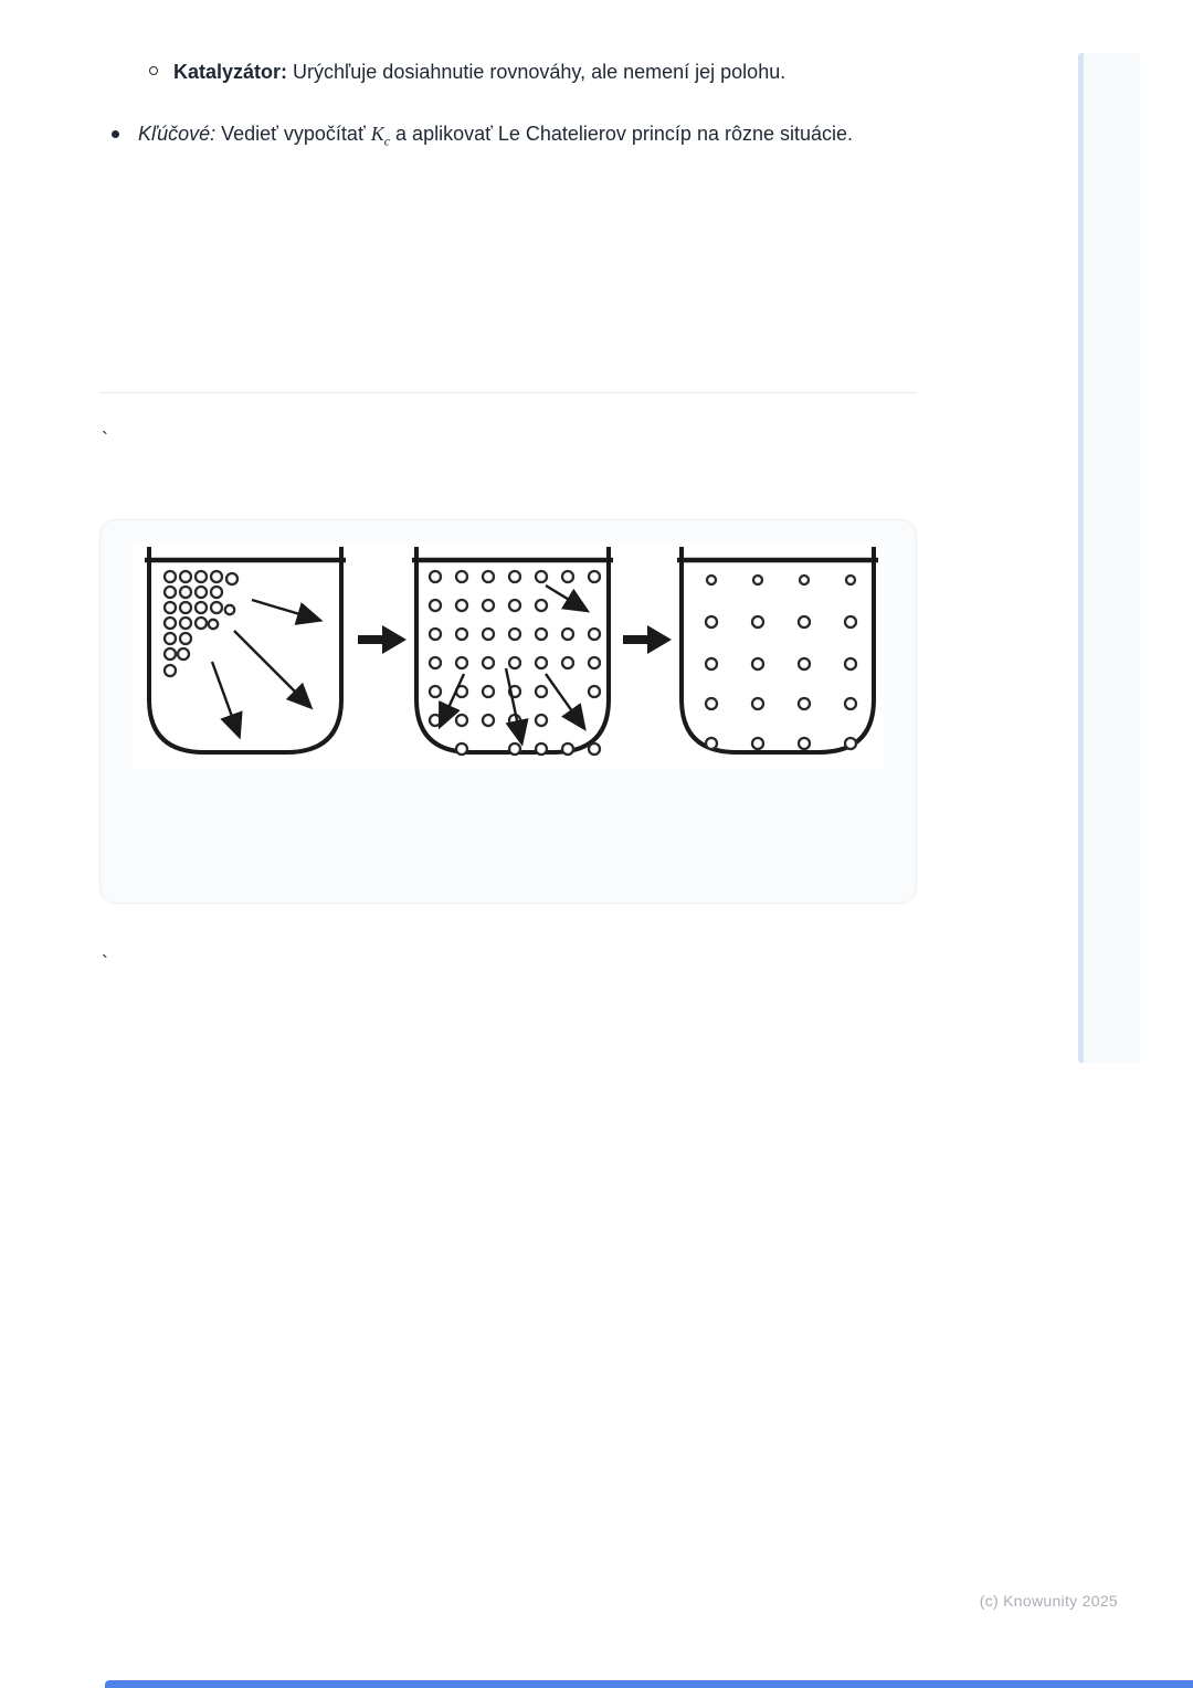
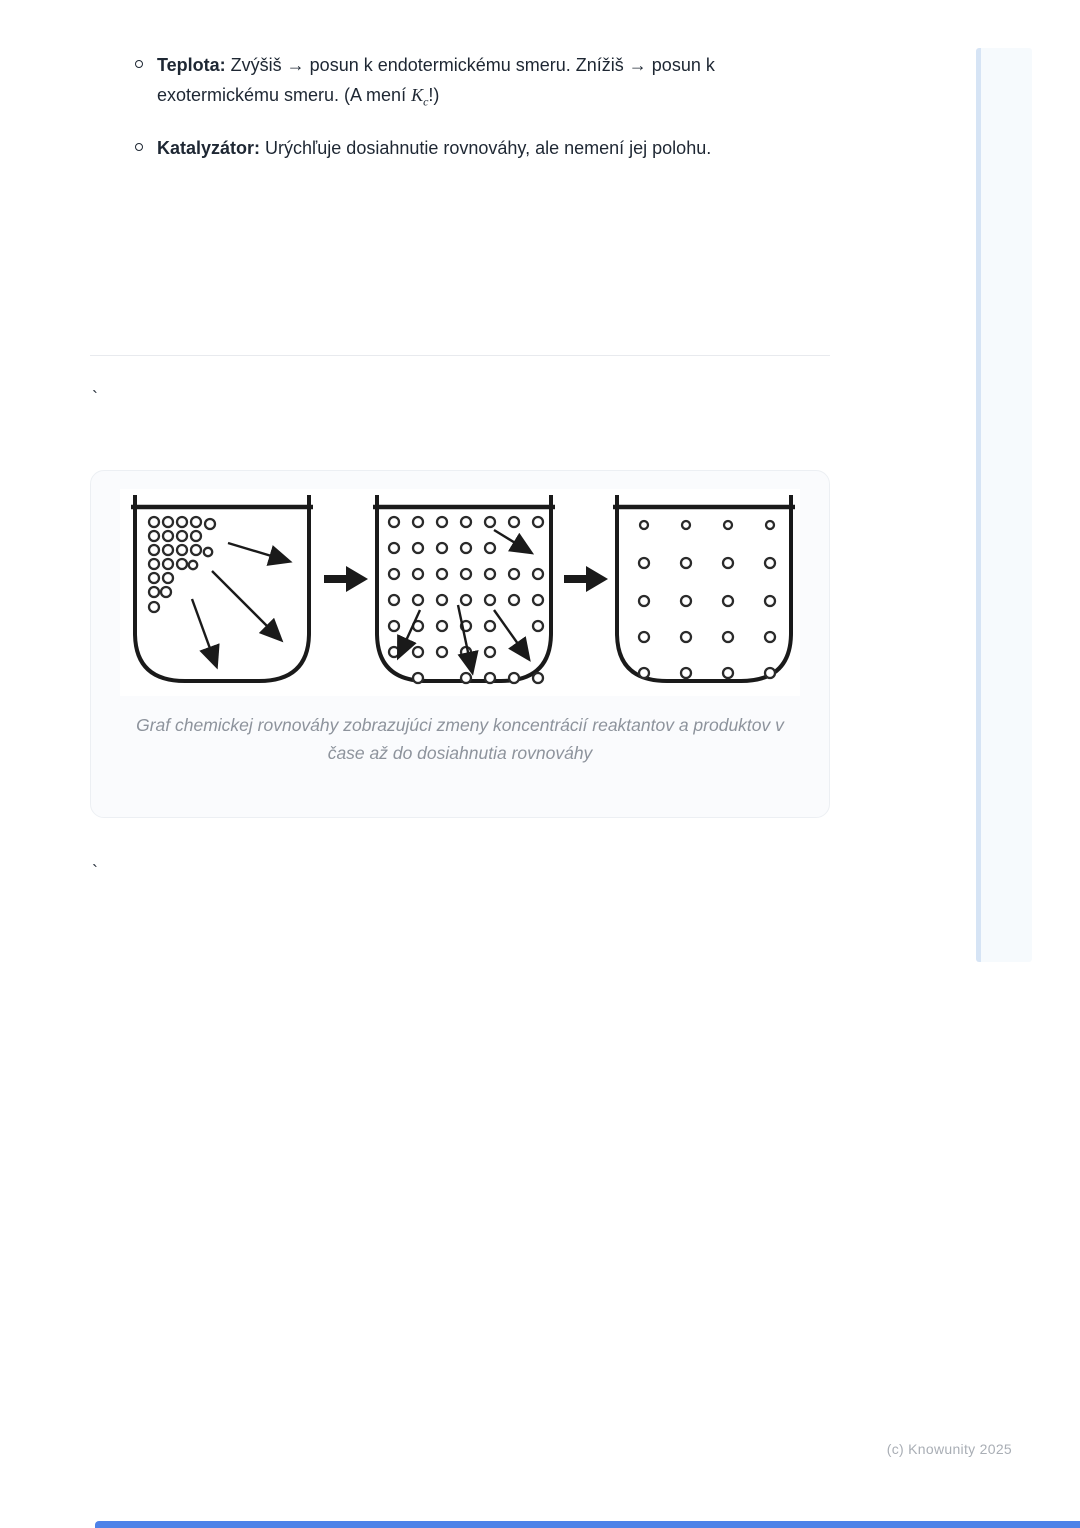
+ Teplota: Zvýšiš → posun k endotermickému smeru. Znížiš → posun k exotermickému smeru. (A mení Kc!)
  Katalyzátor: Urýchľuje dosiahnutie rovnováhy, ale nemení jej polohu.
- Kľúčové: Vedieť vypočítať Kc a aplikovať Le Chatelierov princíp na rôzne situácie.
  `
+ Graf chemickej rovnováhy zobrazujúci zmeny koncentrácií reaktantov a produktov v čase až do dosiahnutia rovnováhy
  `
  (c) Knowunity 2025
